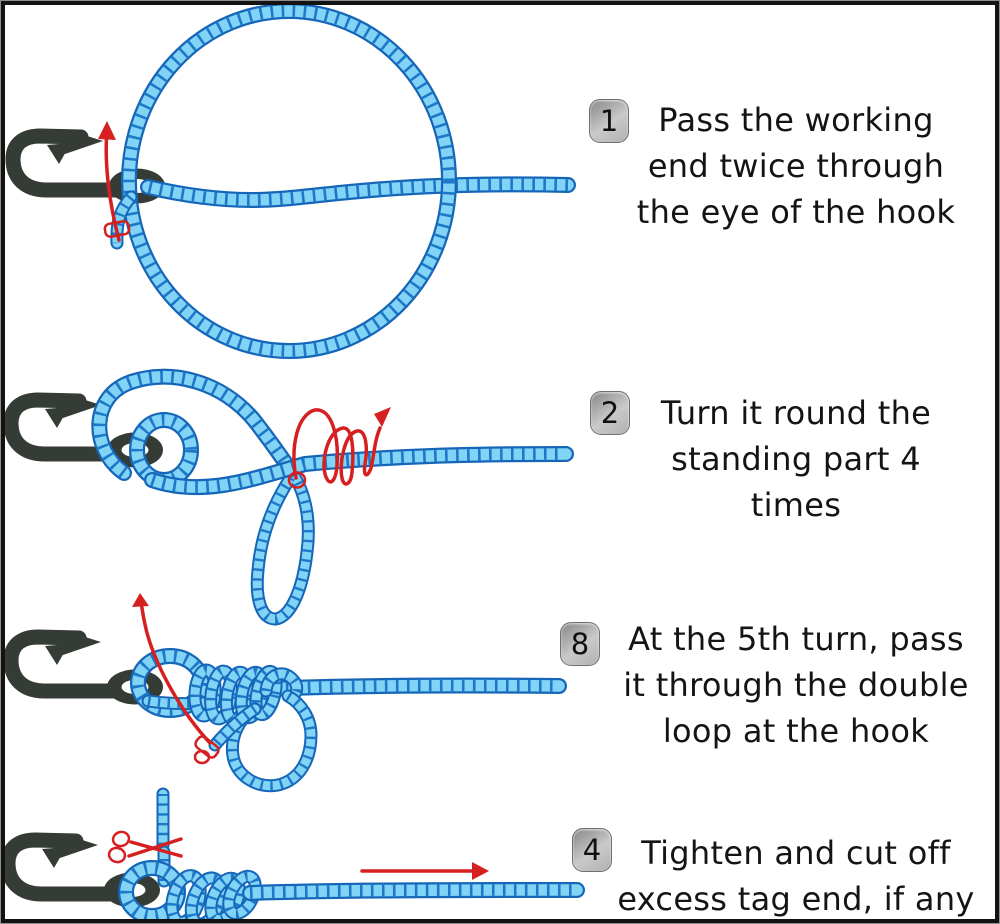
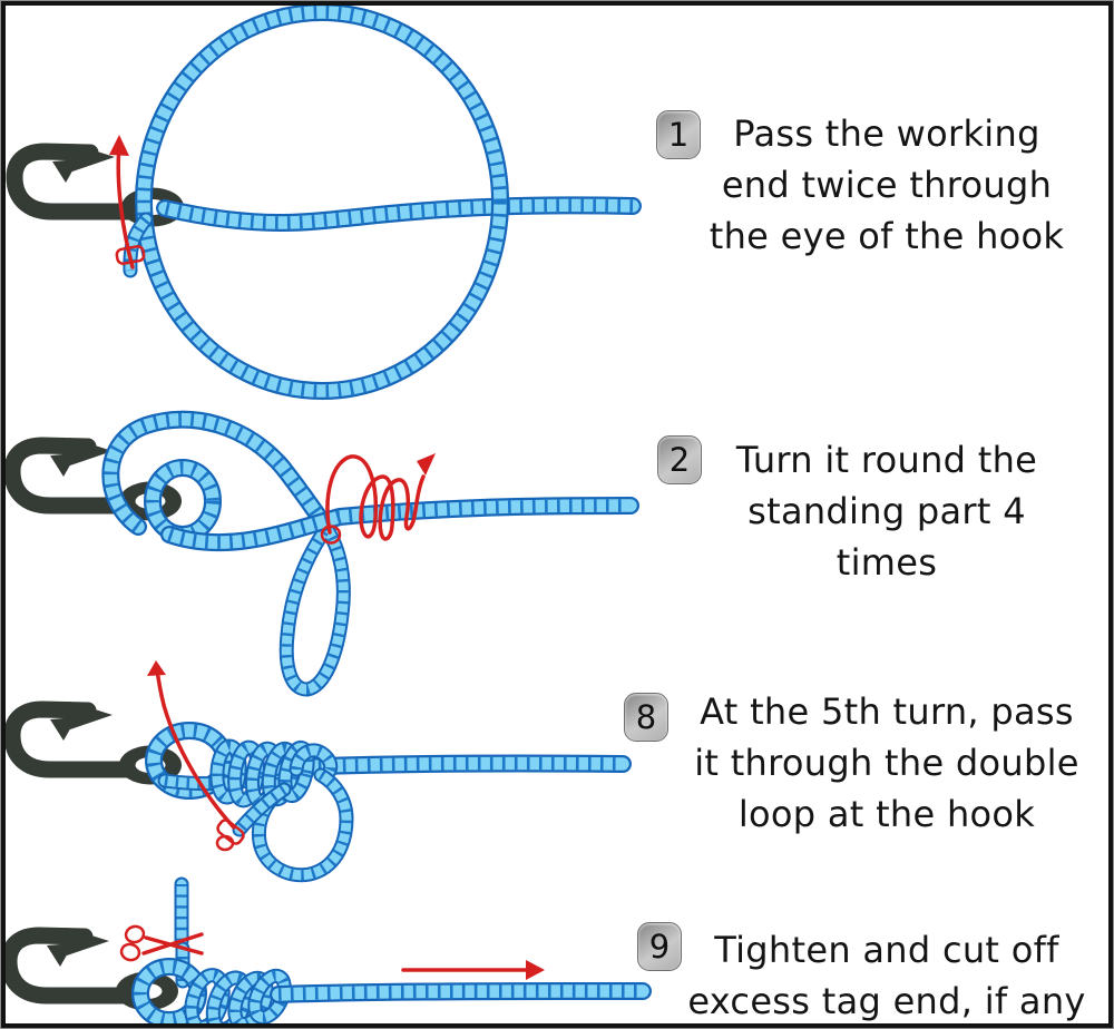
  1
  Pass the working
  end twice through
  the eye of the hook
  2
  Turn it round the
  standing part 4
  times
  8
  At the 5th turn, pass
  it through the double
  loop at the hook
- 4
+ 9
  Tighten and cut off
  excess tag end, if any
